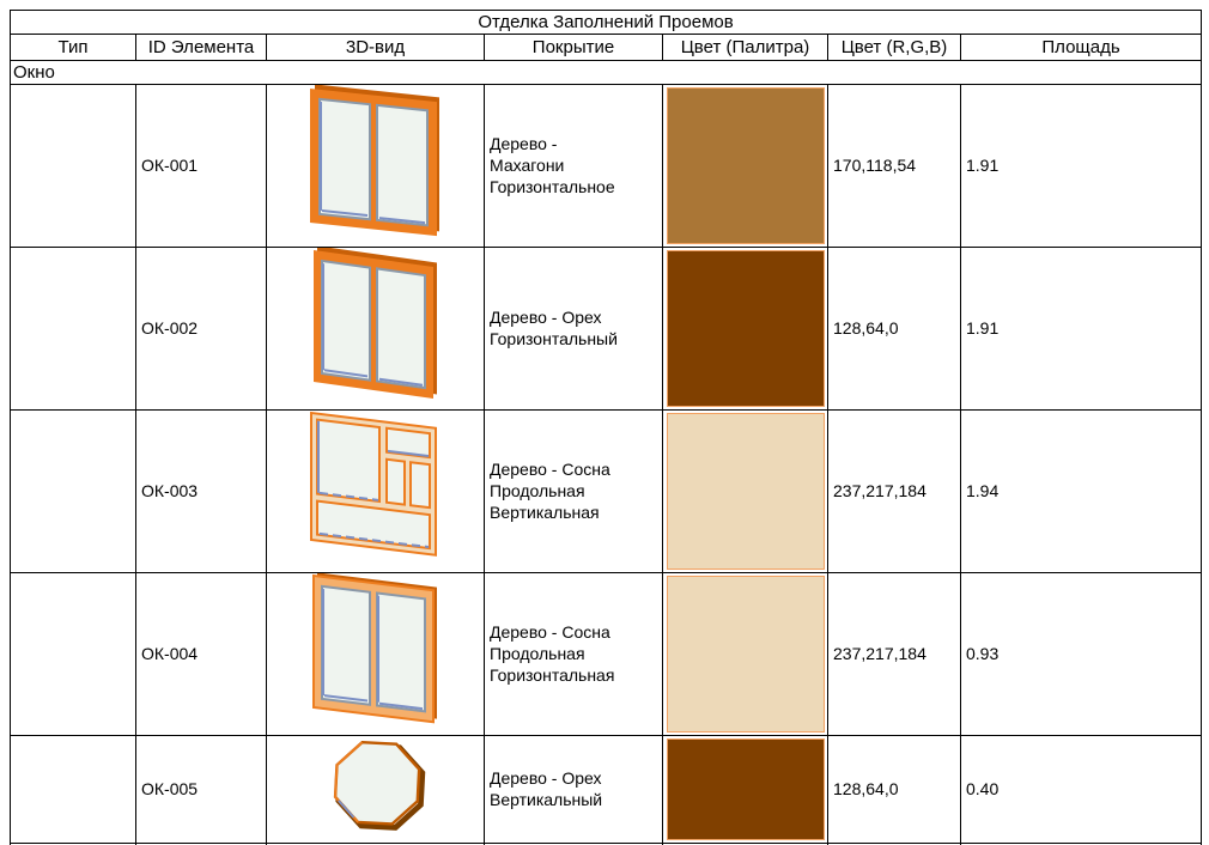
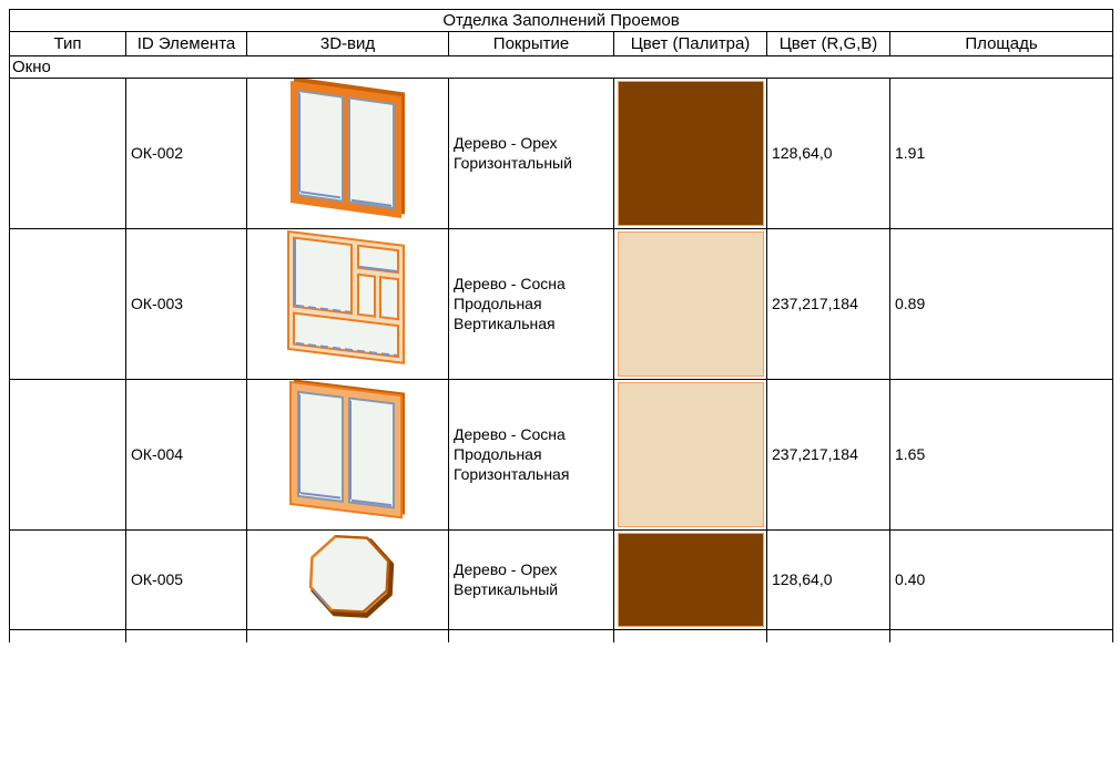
  Отделка Заполнений Проемов
  Тип	ID Элемента	3D-вид	Покрытие	Цвет (Палитра)	Цвет (R,G,B)	Площадь
  Окно
- 	ОК-001		Дерево - Махагони Горизонтальное		170,118,54	1.91
  	ОК-002		Дерево - Орех Горизонтальный		128,64,0	1.91
- 	ОК-003		Дерево - Сосна Продольная Вертикальная		237,217,184	1.94
+ 	ОК-003		Дерево - Сосна Продольная Вертикальная		237,217,184	0.89
- 	ОК-004		Дерево - Сосна Продольная Горизонтальная		237,217,184	0.93
+ 	ОК-004		Дерево - Сосна Продольная Горизонтальная		237,217,184	1.65
  	ОК-005		Дерево - Орех Вертикальный		128,64,0	0.40
